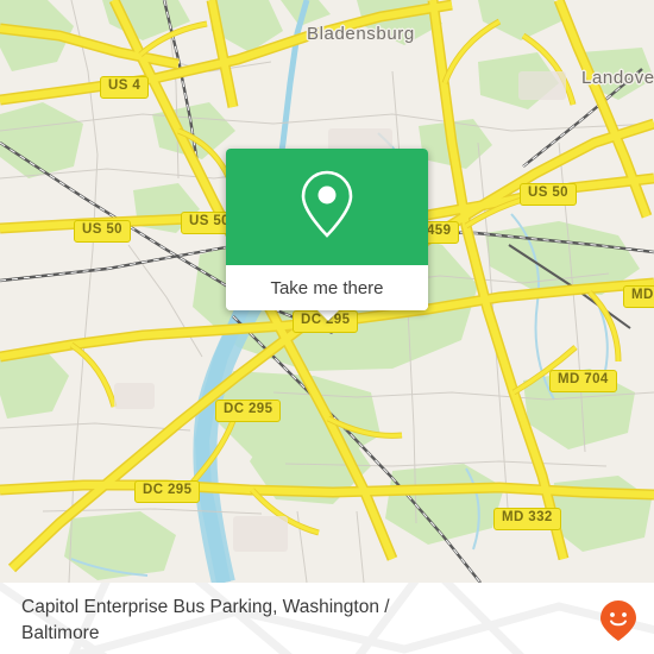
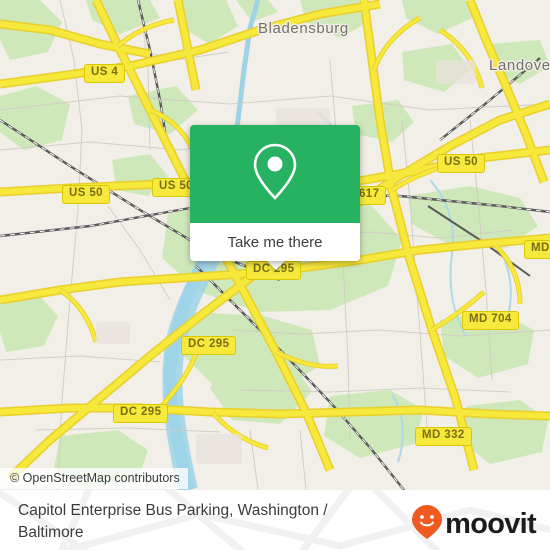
  Bladensburg
  Landove
  US 4
  US 50
  US 5
  US 50
- 459
+ 617
  MD
  DC 295
  MD 704
  DC 295
  DC 295
  MD 332
+ © OpenStreetMap contributors
  Take me there
  Capitol Enterprise Bus Parking, Washington / Baltimore
+ moovit
